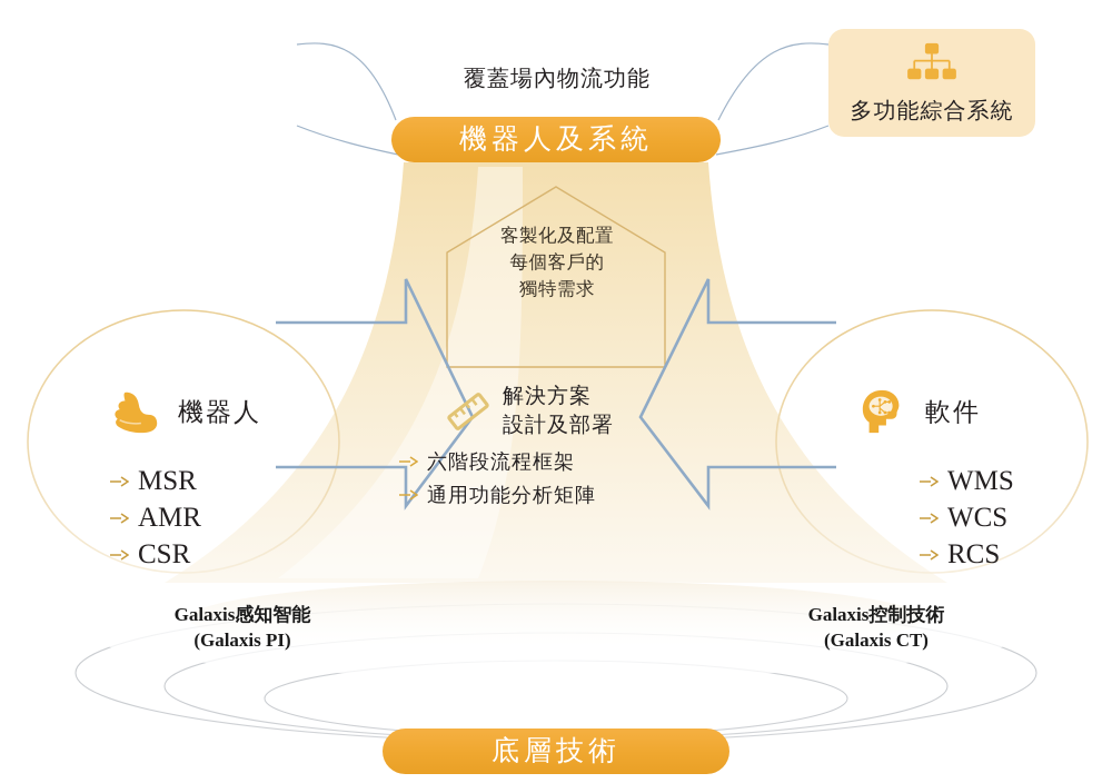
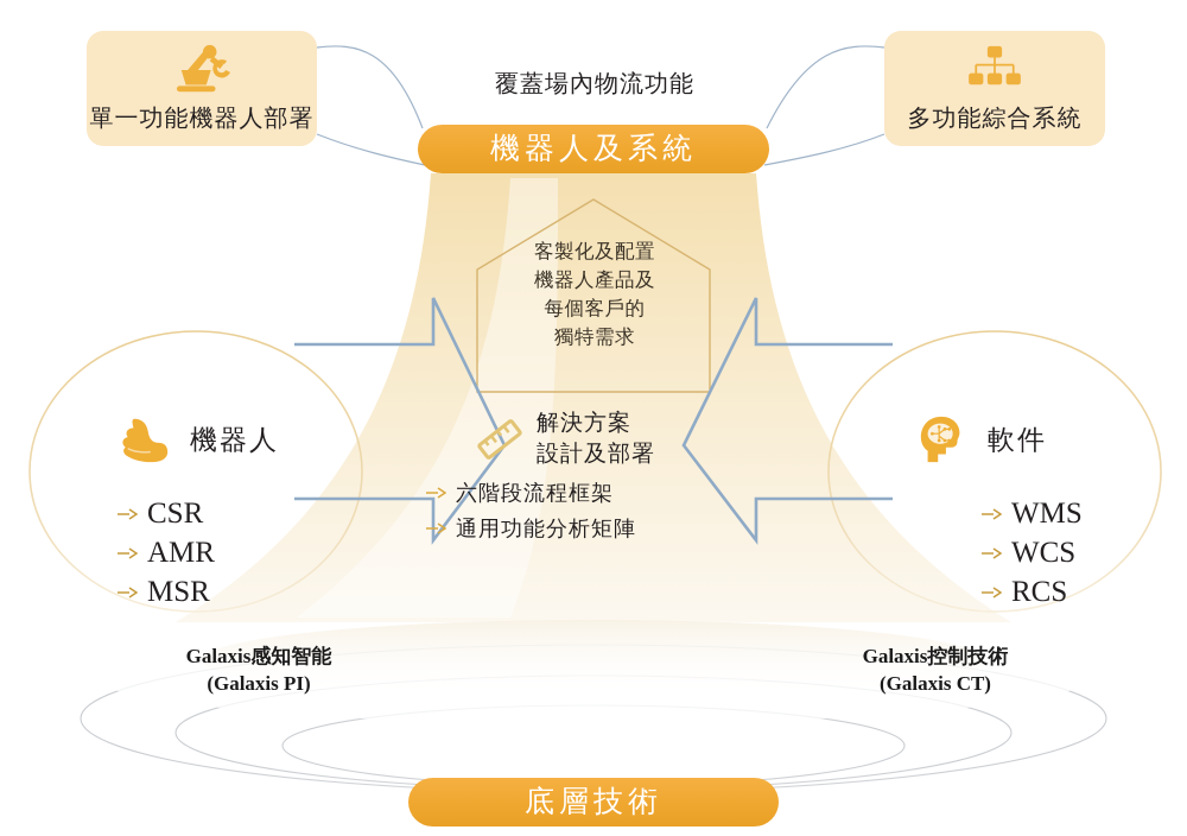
+ 單一功能機器人部署
  多功能綜合系統
  覆蓋場內物流功能
  機器人及系統
  客製化及配置
+ 機器人產品及
  每個客戶的
  獨特需求
  解決方案
  設計及部署
  六階段流程框架
  通用功能分析矩陣
  機器人
- MSR
+ CSR
  AMR
- CSR
+ MSR
  軟件
  WMS
  WCS
  RCS
  Galaxis感知智能
  (Galaxis PI)
  Galaxis控制技術
  (Galaxis CT)
  底層技術
